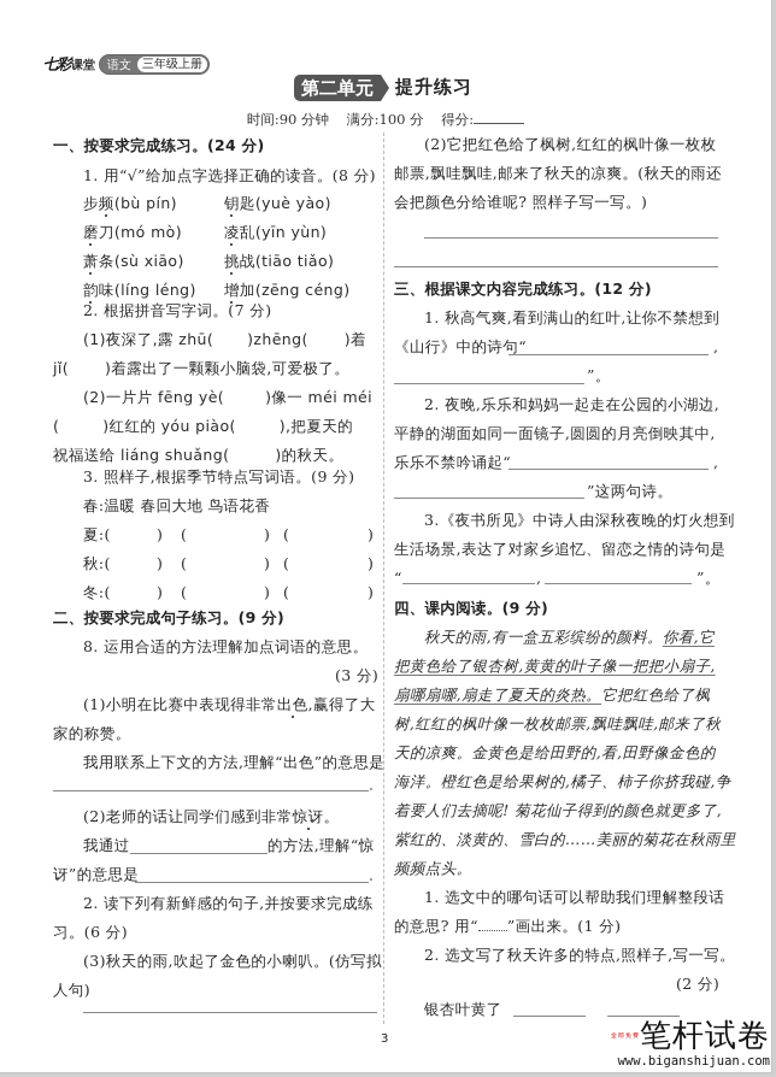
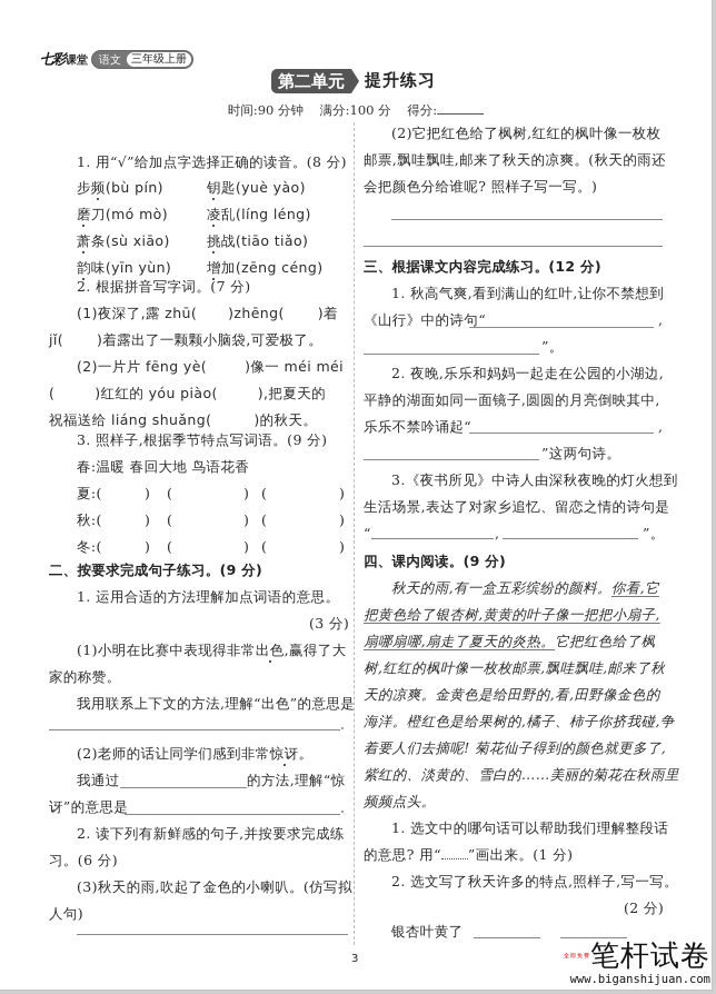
  七彩
  课堂
  语文
  三年级上册
  第二单元
  提升练习
  时间:90 分钟 满分:100 分 得分:
- 一、按要求完成练习。(24 分)
  1. 用“√”给加点字选择正确的读音。(8 分)
  步频(bù pín)
  钥匙(yuè yào)
  磨刀(mó mò)
- 凌乱(yīn yùn)
+ 凌乱(líng léng)
  萧条(sù xiāo)
  挑战(tiāo tiǎo)
- 韵味(líng léng)
+ 韵味(yīn yùn)
  增加(zēng céng)
  2. 根据拼音写字词。(7 分)
  (1)夜深了,露 zhū( )zhēng( )着
  jǐ( )着露出了一颗颗小脑袋,可爱极了。
  (2)一片片 fēng yè( )像一 méi méi
  ( )红红的 yóu piào( ),把夏天的
  祝福送给 liáng shuǎng( )的秋天。
  3. 照样子,根据季节特点写词语。(9 分)
  春:温暖 春回大地 鸟语花香
  夏:(
  )
  (
  )
  (
  )
  秋:(
  )
  (
  )
  (
  )
  冬:(
  )
  (
  )
  (
  )
  二、按要求完成句子练习。(9 分)
- 8. 运用合适的方法理解加点词语的意思。
+ 1. 运用合适的方法理解加点词语的意思。
  (3 分)
  (1)小明在比赛中表现得非常出色,赢得了大
  家的称赞。
  我用联系上下文的方法,理解“出色”的意思是
  。
  (2)老师的话让同学们感到非常惊讶。
  我通过
  的方法,理解“惊
  讶”的意思是
  。
  2. 读下列有新鲜感的句子,并按要求完成练
  习。(6 分)
  (3)秋天的雨,吹起了金色的小喇叭。(仿写拟
  人句)
  (2)它把红色给了枫树,红红的枫叶像一枚枚
  邮票,飘哇飘哇,邮来了秋天的凉爽。(秋天的雨还
  会把颜色分给谁呢? 照样子写一写。)
  三、根据课文内容完成练习。(12 分)
  1. 秋高气爽,看到满山的红叶,让你不禁想到
  《山行》中的诗句“
  ,
  ”。
  2. 夜晚,乐乐和妈妈一起走在公园的小湖边,
  平静的湖面如同一面镜子,圆圆的月亮倒映其中,
  乐乐不禁吟诵起“
  ,
  ”这两句诗。
  3.《夜书所见》中诗人由深秋夜晚的灯火想到
  生活场景,表达了对家乡追忆、留恋之情的诗句是
  “
  ,
  ”。
  四、课内阅读。(9 分)
  秋天的雨,有一盒五彩缤纷的颜料。你看,它
  把黄色给了银杏树,黄黄的叶子像一把把小扇子,
  扇哪扇哪,扇走了夏天的炎热。它把红色给了枫
  树,红红的枫叶像一枚枚邮票,飘哇飘哇,邮来了秋
  天的凉爽。金黄色是给田野的,看,田野像金色的
  海洋。橙红色是给果树的,橘子、柿子你挤我碰,争
  着要人们去摘呢! 菊花仙子得到的颜色就更多了,
  紫红的、淡黄的、雪白的……美丽的菊花在秋雨里
  频频点头。
  1. 选文中的哪句话可以帮助我们理解整段话
  的意思? 用“ ”画出来。(1 分)
  2. 选文写了秋天许多的特点,照样子,写一写。
  (2 分)
  银杏叶黄了
  3
  www.biganshijuan.com
